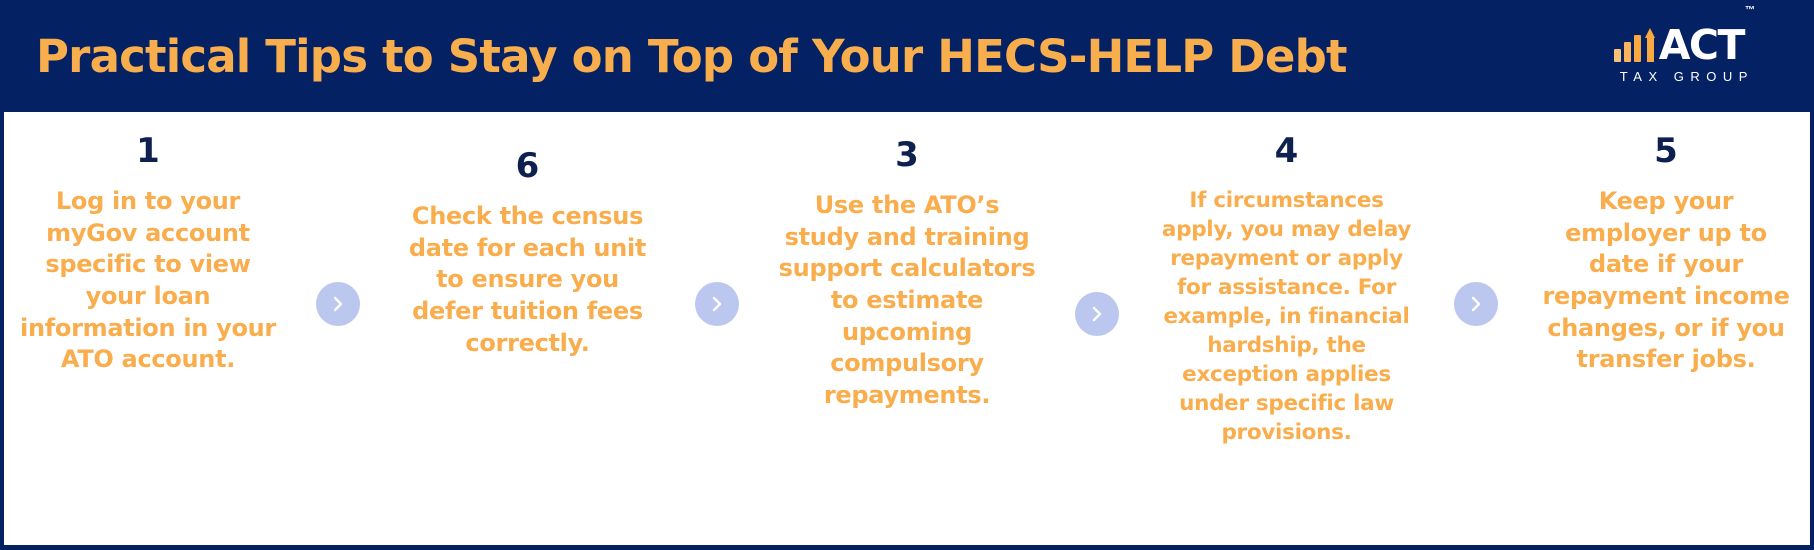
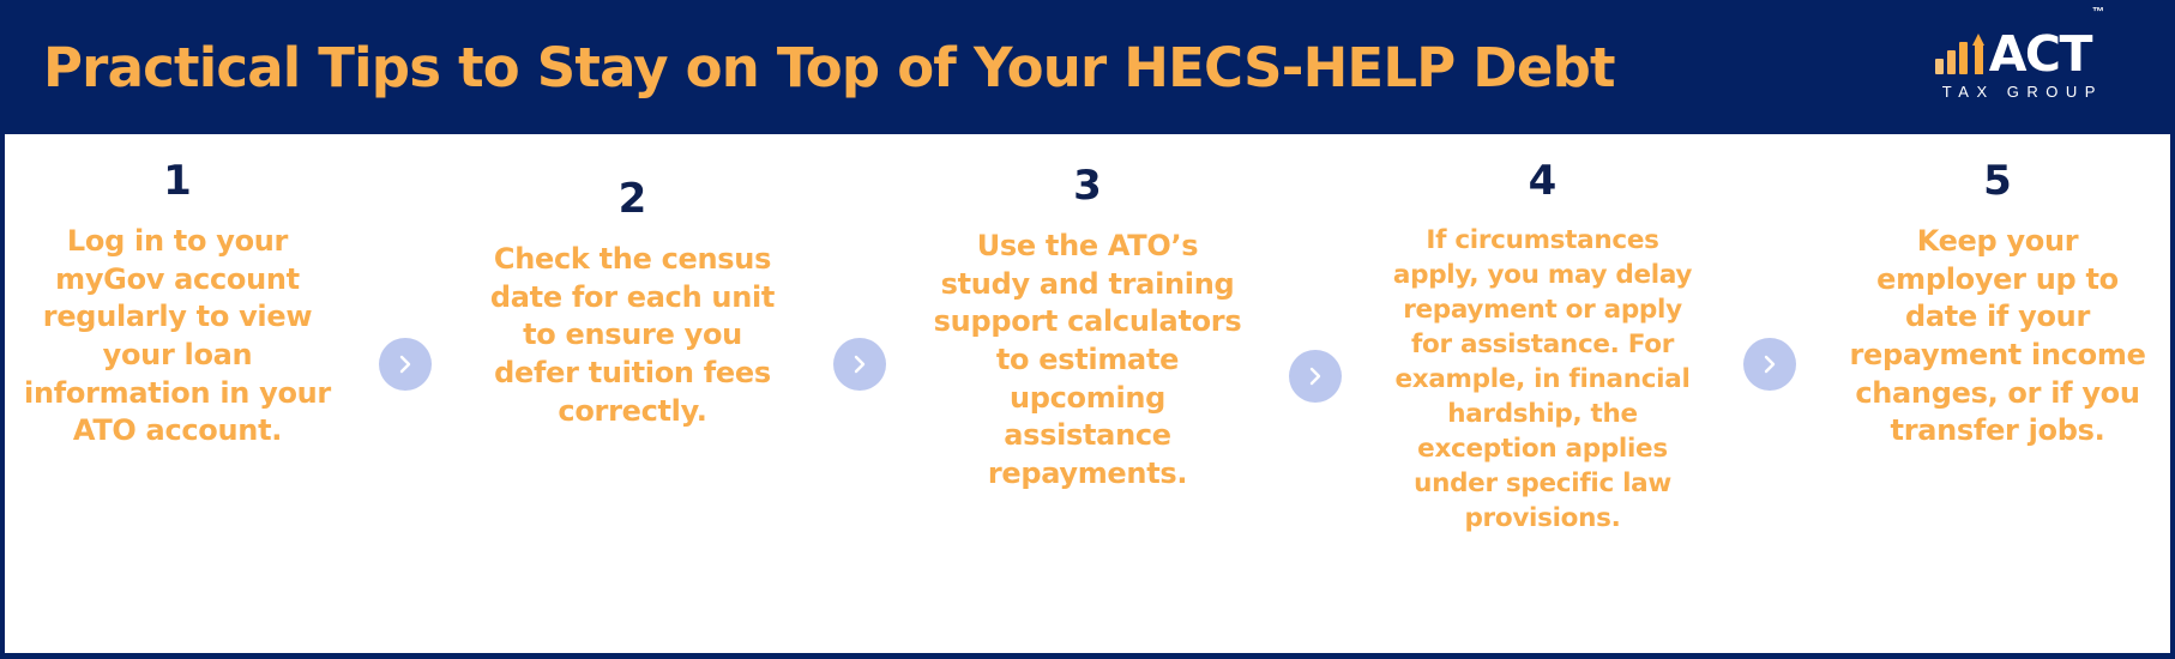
  Practical Tips to Stay on Top of Your HECS-HELP Debt
  ACT™
  TAX GROUP
  1
- Log in to your myGov account specific to view your loan information in your ATO account.
+ Log in to your myGov account regularly to view your loan information in your ATO account.
- 6
+ 2
  Check the census date for each unit to ensure you defer tuition fees correctly.
  3
- Use the ATO’s study and training support calculators to estimate upcoming compulsory repayments.
+ Use the ATO’s study and training support calculators to estimate upcoming assistance repayments.
  4
  If circumstances apply, you may delay repayment or apply for assistance. For example, in financial hardship, the exception applies under specific law provisions.
  5
  Keep your employer up to date if your repayment income changes, or if you transfer jobs.
